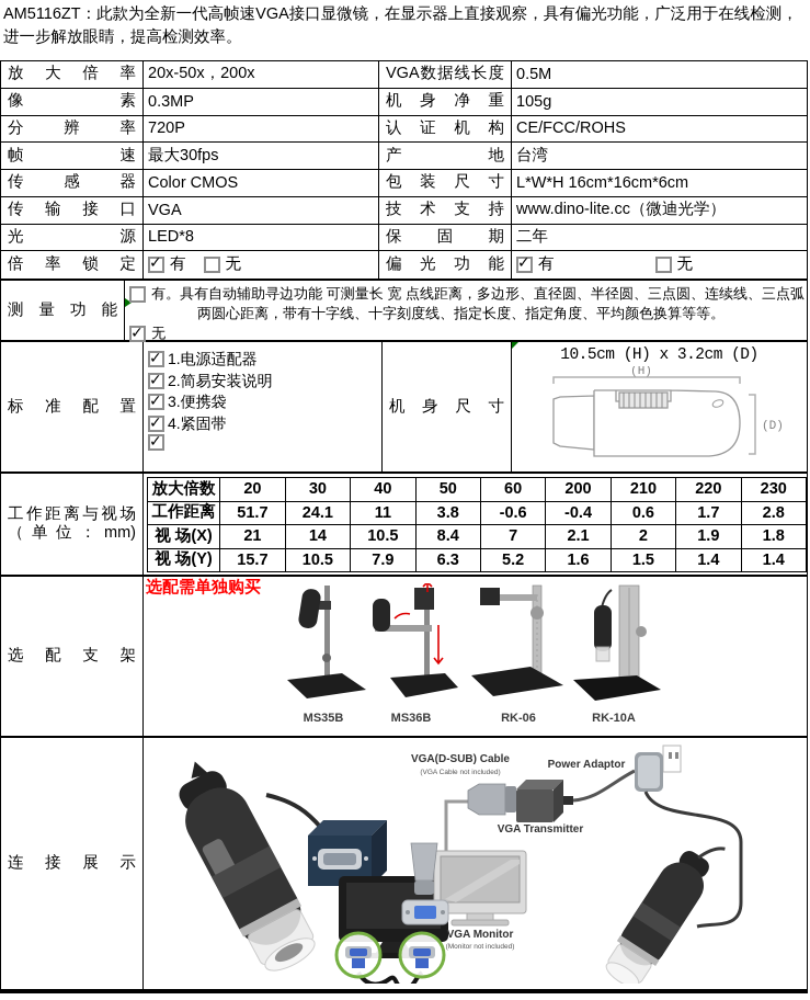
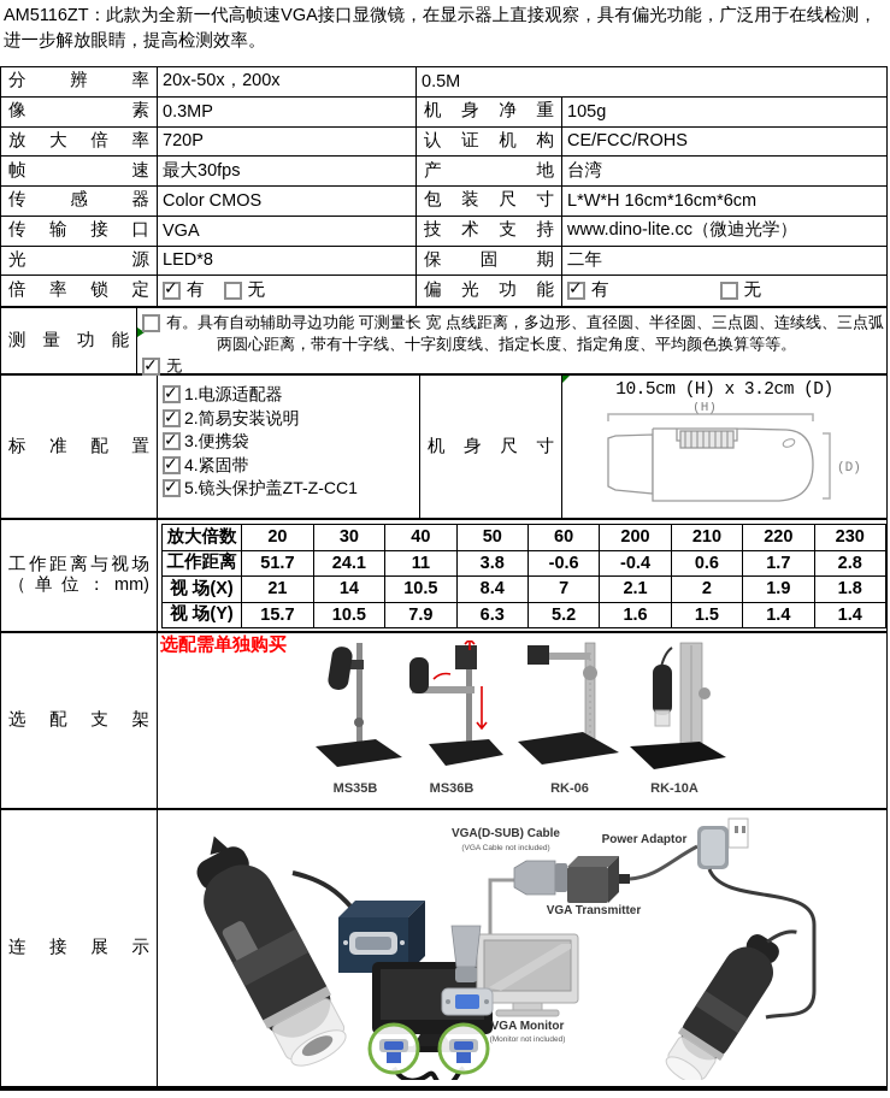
  AM5116ZT：此款为全新一代高帧速VGA接口显微镜，在显示器上直接观察，具有偏光功能，广泛用于在线检测，进一步解放眼睛，提高检测效率。
- 放大倍率
+ 分辨率
  20x-50x，200x
- VGA数据线长度
  0.5M
  像素
  0.3MP
  机身净重
  105g
- 分辨率
+ 放大倍率
  720P
  认证机构
  CE/FCC/ROHS
  帧速
  最大30fps
  产地
  台湾
  传感器
  Color CMOS
  包装尺寸
  L*W*H 16cm*16cm*6cm
  传输接口
  VGA
  技术支持
  www.dino-lite.cc（微迪光学）
  光源
  LED*8
  保固期
  二年
  倍率锁定
  有
  无
  偏光功能
  有
  无
  测量功能
  有。具有自动辅助寻边功能 可测量长 宽 点线距离，多边形、直径圆、半径圆、三点圆、连续线、三点弧
  两圆心距离，带有十字线、十字刻度线、指定长度、指定角度、平均颜色换算等等。
  无
  标准配置
  1.电源适配器
  2.简易安装说明
  3.便携袋
  4.紧固带
+ 5.镜头保护盖ZT-Z-CC1
  机身尺寸
  10.5cm (H) x 3.2cm (D)
  (H)
  (D)
  工作距离与视场
  （单位：mm)
  放大倍数	20	30	40	50	60	200	210	220	230
  工作距离	51.7	24.1	11	3.8	-0.6	-0.4	0.6	1.7	2.8
  视 场(X)	21	14	10.5	8.4	7	2.1	2	1.9	1.8
  视 场(Y)	15.7	10.5	7.9	6.3	5.2	1.6	1.5	1.4	1.4
  选配支架
  选配需单独购买
  MS35B
  MS36B
  RK-06
  RK-10A
  连接展示
  VGA(D-SUB) Cable
  Power Adaptor
  VGA Transmitter
  VGA Monitor
